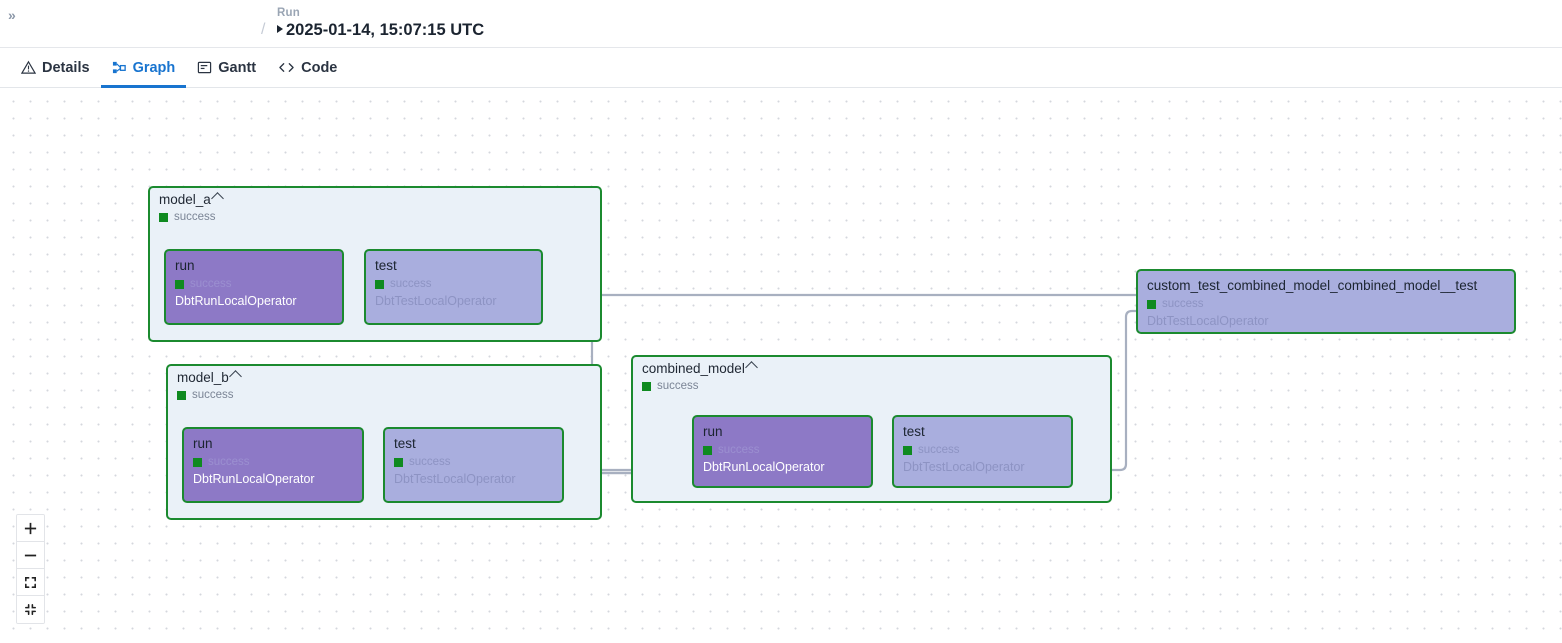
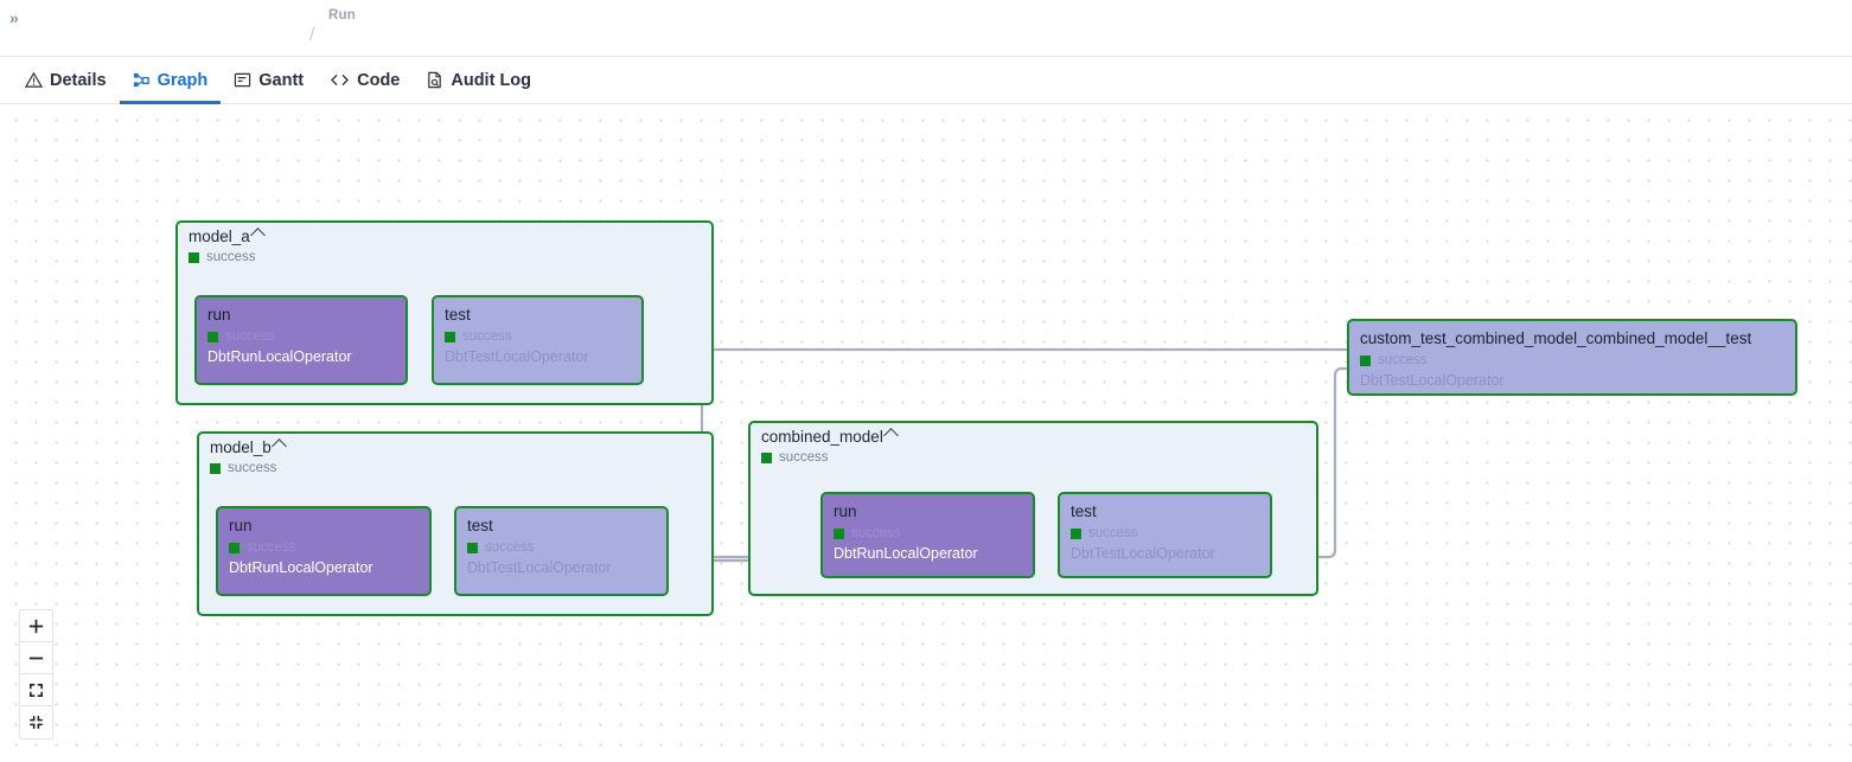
  »
  /
  Run
- 2025-01-14, 15:07:15 UTC
  Details
  Graph
  Gantt
  Code
+ Audit Log
  model_a
  success
  run
  DbtRunLocalOperator
  test
  success
  DbtTestLocalOperator
  model_b
  success
  run
  DbtRunLocalOperator
  test
  success
  DbtTestLocalOperator
  combined_model
  success
  run
  DbtRunLocalOperator
  test
  success
  DbtTestLocalOperator
  custom_test_combined_model_combined_model__test
  success
  DbtTestLocalOperator
